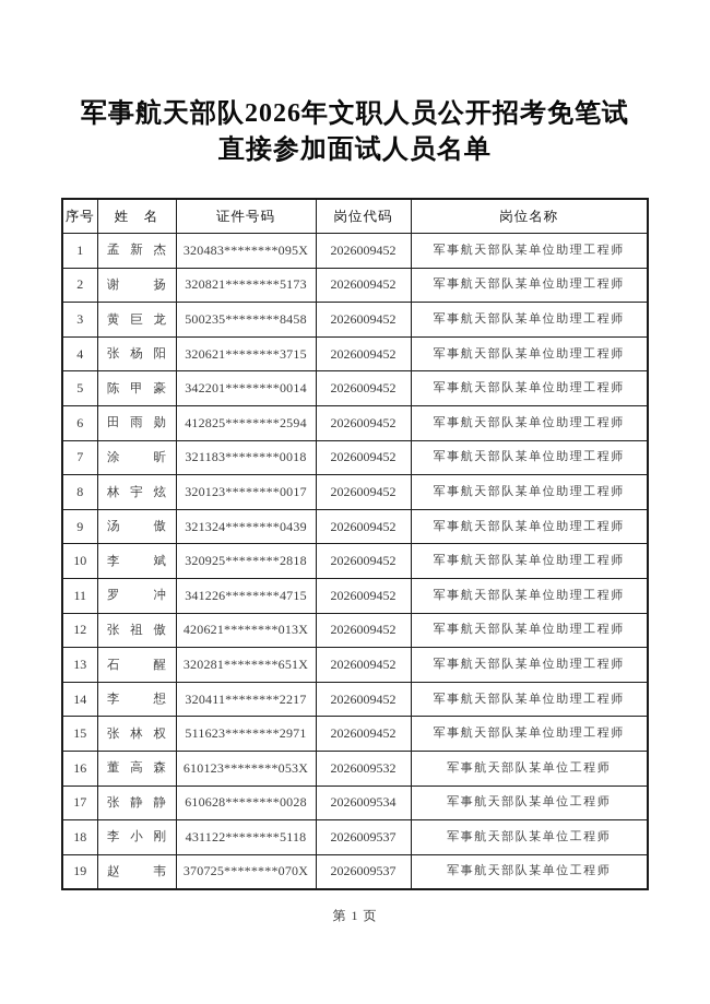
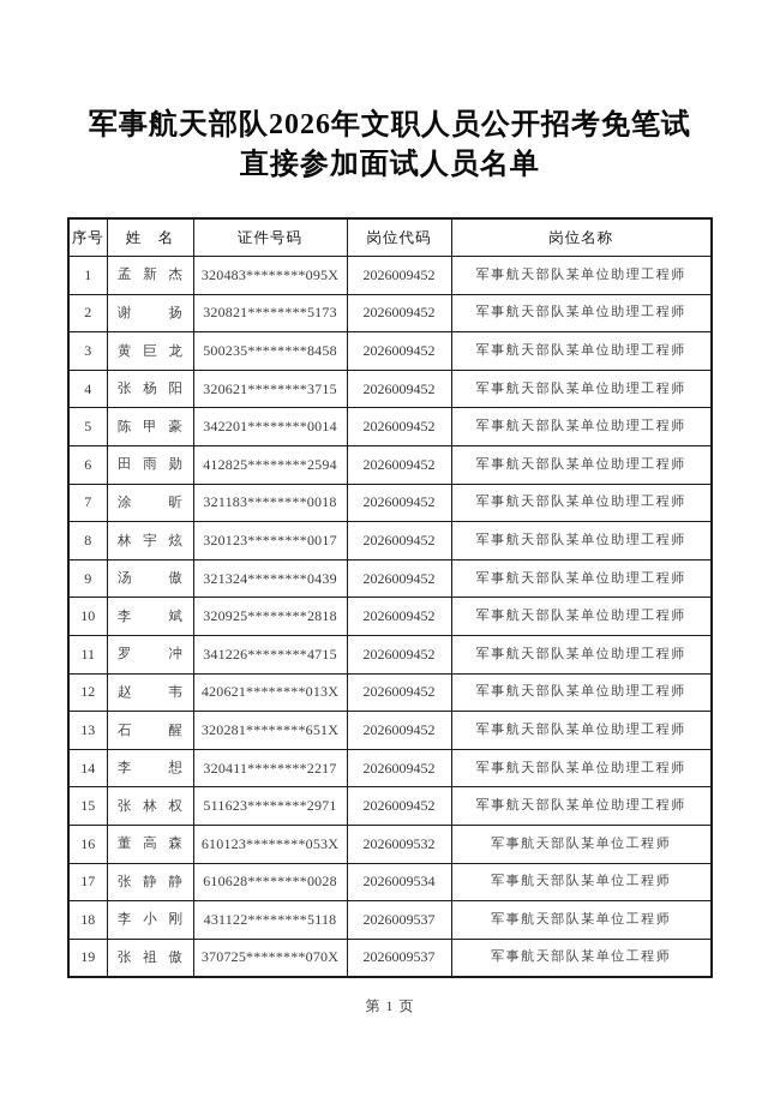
  军事航天部队2026年文职人员公开招考免笔试
  直接参加面试人员名单
  序号	姓 名	证件号码	岗位代码	岗位名称
  1	孟新杰	320483********095X	2026009452	军事航天部队某单位助理工程师
  2	谢扬	320821********5173	2026009452	军事航天部队某单位助理工程师
  3	黄巨龙	500235********8458	2026009452	军事航天部队某单位助理工程师
  4	张杨阳	320621********3715	2026009452	军事航天部队某单位助理工程师
  5	陈甲豪	342201********0014	2026009452	军事航天部队某单位助理工程师
  6	田雨勋	412825********2594	2026009452	军事航天部队某单位助理工程师
  7	涂昕	321183********0018	2026009452	军事航天部队某单位助理工程师
  8	林宇炫	320123********0017	2026009452	军事航天部队某单位助理工程师
  9	汤傲	321324********0439	2026009452	军事航天部队某单位助理工程师
  10	李斌	320925********2818	2026009452	军事航天部队某单位助理工程师
  11	罗冲	341226********4715	2026009452	军事航天部队某单位助理工程师
- 12	张祖傲	420621********013X	2026009452	军事航天部队某单位助理工程师
+ 12	赵韦	420621********013X	2026009452	军事航天部队某单位助理工程师
  13	石醒	320281********651X	2026009452	军事航天部队某单位助理工程师
  14	李想	320411********2217	2026009452	军事航天部队某单位助理工程师
  15	张林权	511623********2971	2026009452	军事航天部队某单位助理工程师
  16	董高森	610123********053X	2026009532	军事航天部队某单位工程师
  17	张静静	610628********0028	2026009534	军事航天部队某单位工程师
  18	李小刚	431122********5118	2026009537	军事航天部队某单位工程师
- 19	赵韦	370725********070X	2026009537	军事航天部队某单位工程师
+ 19	张祖傲	370725********070X	2026009537	军事航天部队某单位工程师
  第 1 页
